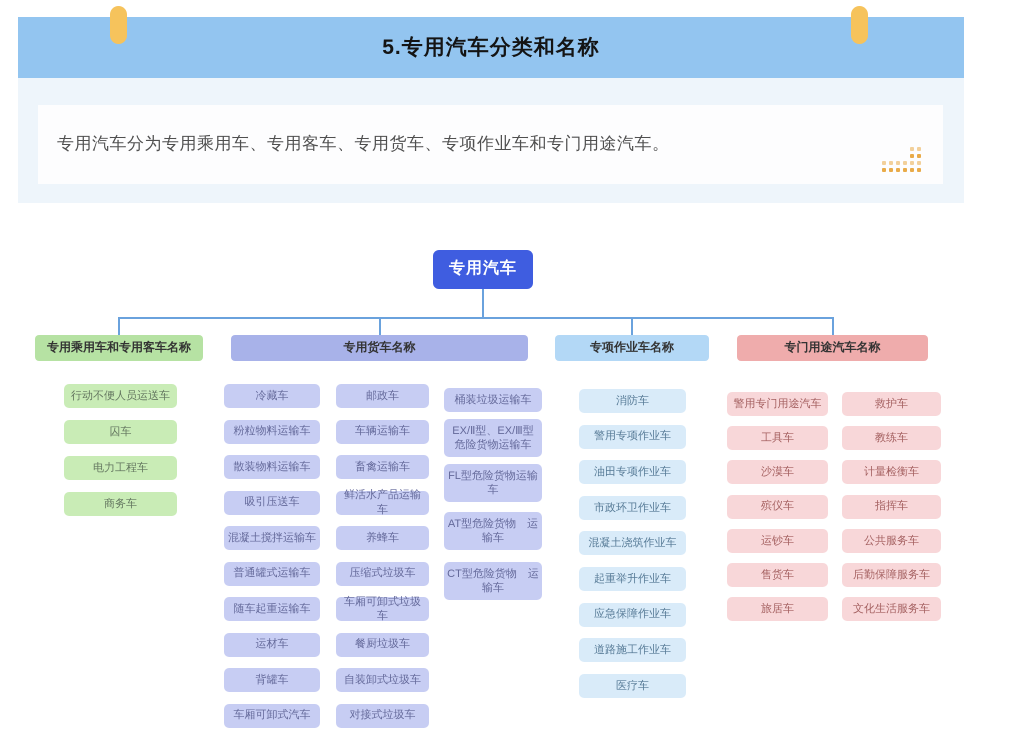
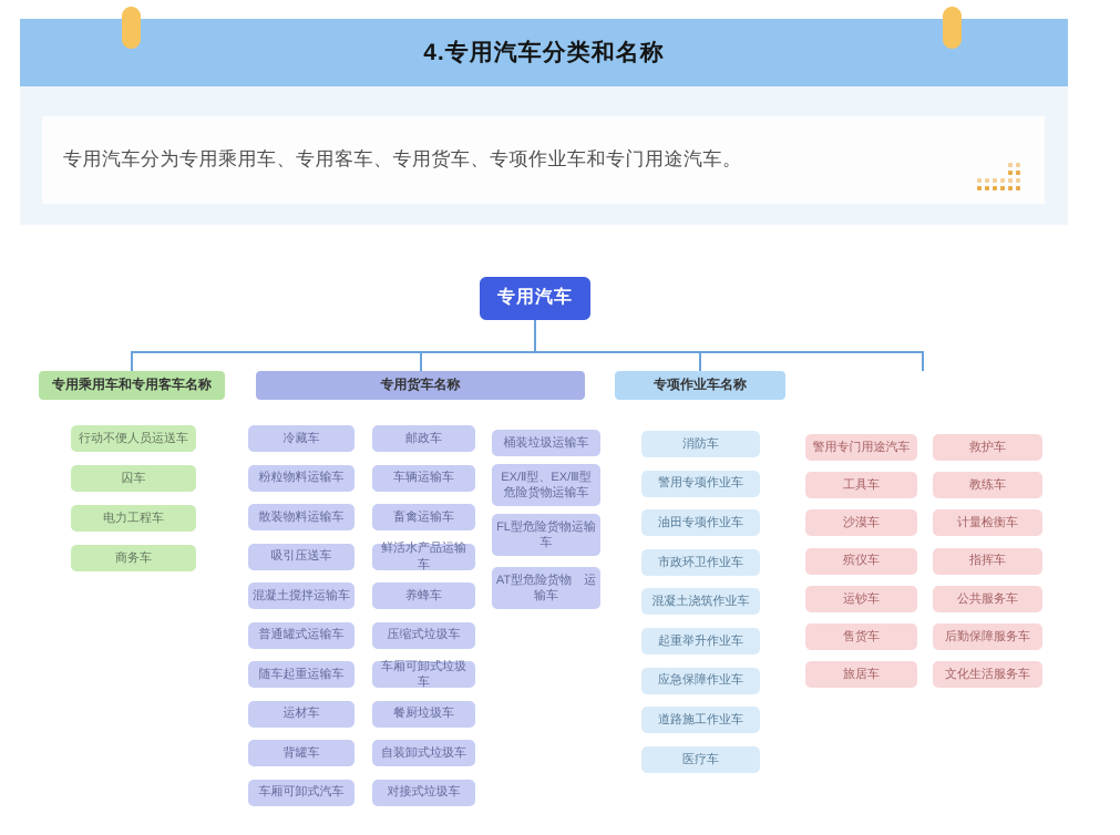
- 5.专用汽车分类和名称
+ 4.专用汽车分类和名称
  专用汽车分为专用乘用车、专用客车、专用货车、专项作业车和专门用途汽车。
  专用汽车
  专用乘用车和专用客车名称
  行动不便人员运送车
  囚车
  电力工程车
  商务车
  专用货车名称
  冷藏车
  粉粒物料运输车
  散装物料运输车
  吸引压送车
  混凝土搅拌运输车
  普通罐式运输车
  随车起重运输车
  运材车
  背罐车
  车厢可卸式汽车
  邮政车
  车辆运输车
  畜禽运输车
  鲜活水产品运输车
  养蜂车
  压缩式垃圾车
  车厢可卸式垃圾车
  餐厨垃圾车
  自装卸式垃圾车
  对接式垃圾车
  桶装垃圾运输车
  EX/Ⅱ型、EX/Ⅲ型危险货物运输车
  FL型危险货物运输车
  AT型危险货物 运输车
- CT型危险货物 运输车
  专项作业车名称
  消防车
  警用专项作业车
  油田专项作业车
  市政环卫作业车
  混凝土浇筑作业车
  起重举升作业车
  应急保障作业车
  道路施工作业车
  医疗车
- 专门用途汽车名称
  警用专门用途汽车
  工具车
  沙漠车
  殡仪车
  运钞车
  售货车
  旅居车
  救护车
  教练车
  计量检衡车
  指挥车
  公共服务车
  后勤保障服务车
  文化生活服务车
